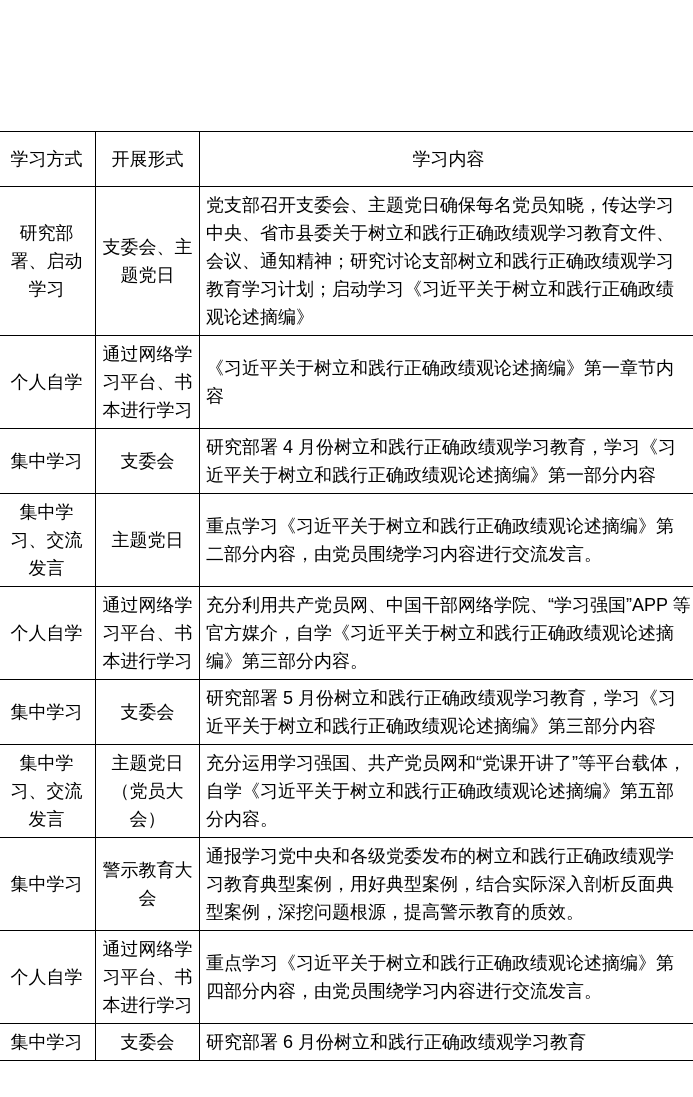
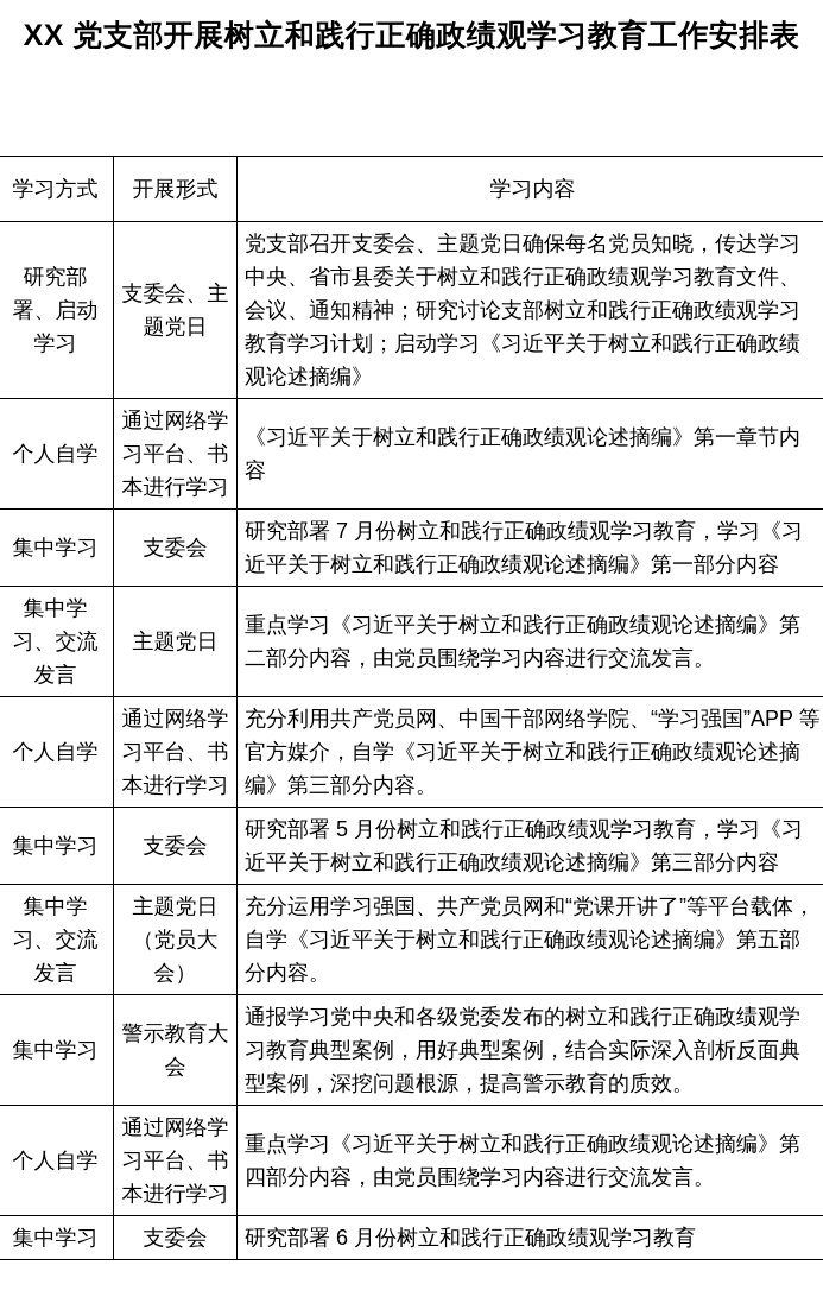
+ XX 党支部开展树立和践行正确政绩观学习教育工作安排表
  学习方式	开展形式	学习内容
  研究部署、启动学习	支委会、主题党日	党支部召开支委会、主题党日确保每名党员知晓，传达学习中央、省市县委关于树立和践行正确政绩观学习教育文件、会议、通知精神；研究讨论支部树立和践行正确政绩观学习教育学习计划；启动学习《习近平关于树立和践行正确政绩观论述摘编》
  个人自学	通过网络学习平台、书本进行学习	《习近平关于树立和践行正确政绩观论述摘编》第一章节内容
- 集中学习	支委会	研究部署 4 月份树立和践行正确政绩观学习教育，学习《习近平关于树立和践行正确政绩观论述摘编》第一部分内容
+ 集中学习	支委会	研究部署 7 月份树立和践行正确政绩观学习教育，学习《习近平关于树立和践行正确政绩观论述摘编》第一部分内容
  集中学习、交流发言	主题党日	重点学习《习近平关于树立和践行正确政绩观论述摘编》第二部分内容，由党员围绕学习内容进行交流发言。
  个人自学	通过网络学习平台、书本进行学习	充分利用共产党员网、中国干部网络学院、“学习强国”APP 等官方媒介，自学《习近平关于树立和践行正确政绩观论述摘编》第三部分内容。
  集中学习	支委会	研究部署 5 月份树立和践行正确政绩观学习教育，学习《习近平关于树立和践行正确政绩观论述摘编》第三部分内容
  集中学习、交流发言	主题党日（党员大会）	充分运用学习强国、共产党员网和“党课开讲了”等平台载体，自学《习近平关于树立和践行正确政绩观论述摘编》第五部分内容。
  集中学习	警示教育大会	通报学习党中央和各级党委发布的树立和践行正确政绩观学习教育典型案例，用好典型案例，结合实际深入剖析反面典型案例，深挖问题根源，提高警示教育的质效。
  个人自学	通过网络学习平台、书本进行学习	重点学习《习近平关于树立和践行正确政绩观论述摘编》第四部分内容，由党员围绕学习内容进行交流发言。
  集中学习	支委会	研究部署 6 月份树立和践行正确政绩观学习教育
